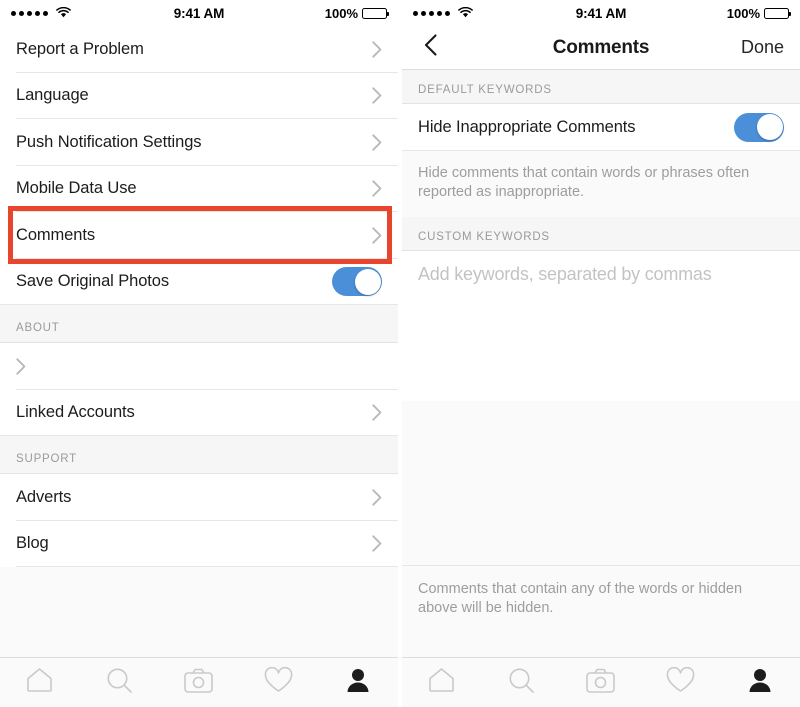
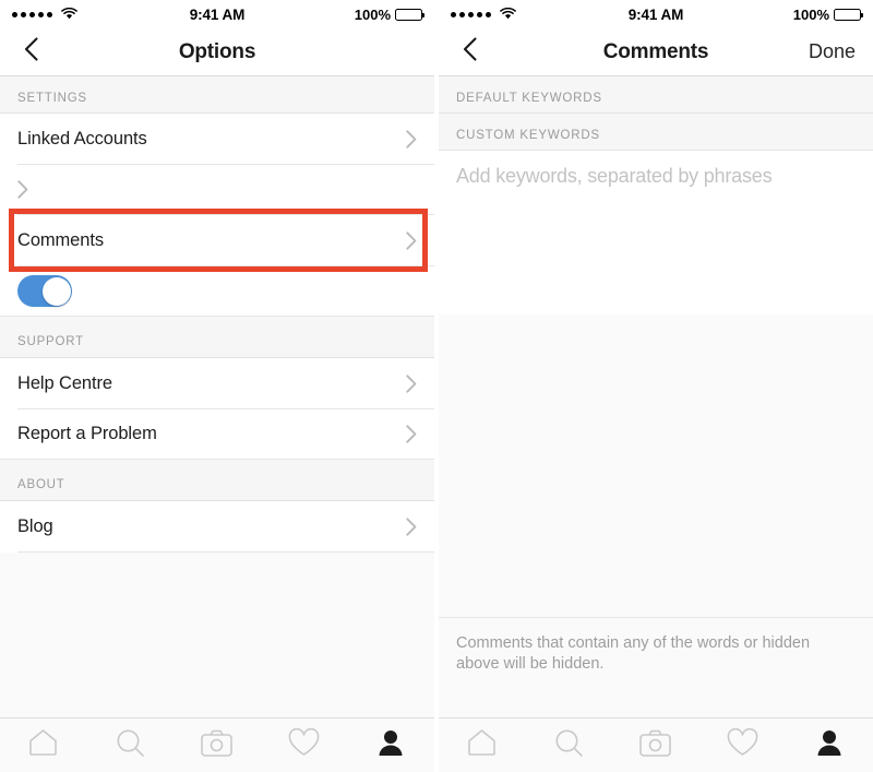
  9:41 AM
  100%
+ Options
+ SETTINGS
- Report a Problem
+ Linked Accounts
- Language
- Push Notification Settings
- Mobile Data Use
  Comments
- Save Original Photos
- ABOUT
+ SUPPORT
+ Help Centre
- Linked Accounts
+ Report a Problem
- SUPPORT
+ ABOUT
- Adverts
  Blog
  9:41 AM
  100%
  Comments
  Done
  DEFAULT KEYWORDS
- Hide Inappropriate Comments
- Hide comments that contain words or phrases often reported as inappropriate.
  CUSTOM KEYWORDS
- Add keywords, separated by commas
+ Add keywords, separated by phrases
  Comments that contain any of the words or hidden above will be hidden.
